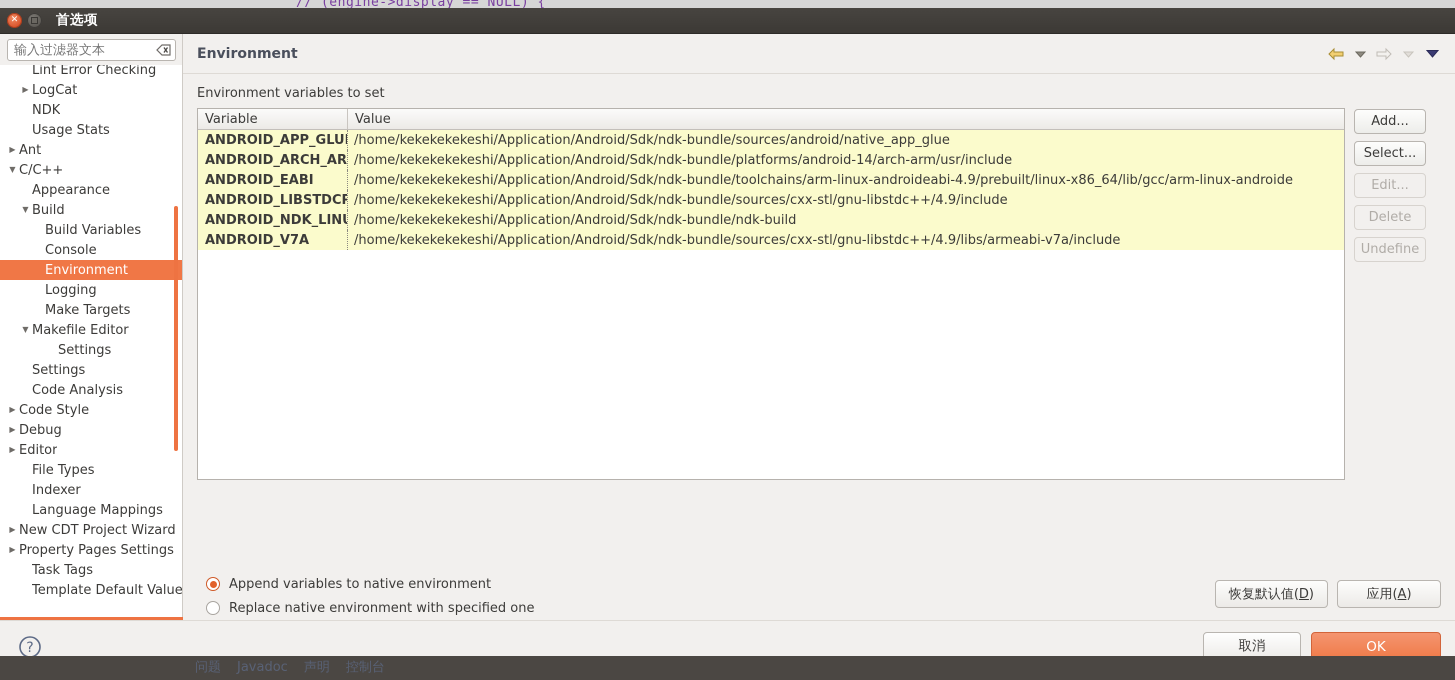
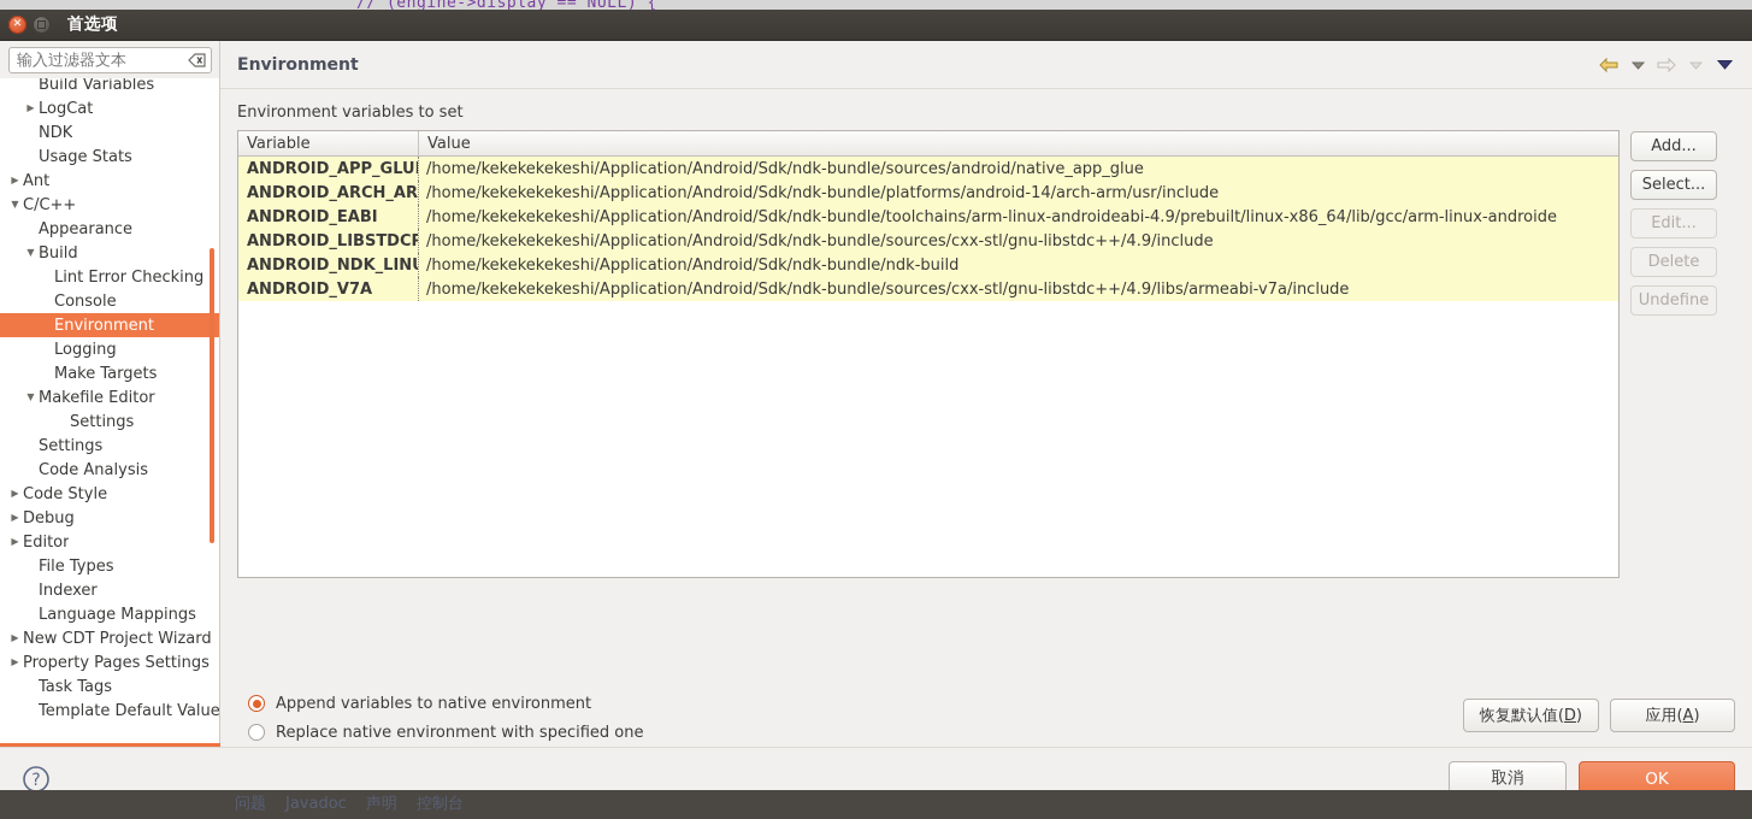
  // (engine->display == NULL) {
  ✕
  首选项
  输入过滤器文本
- Lint Error Checking
+ Build Variables
  ▶
  LogCat
  NDK
  Usage Stats
  ▶
  Ant
  ▼
  C/C++
  Appearance
  ▼
  Build
- Build Variables
+ Lint Error Checking
  Console
  Environment
  Logging
  Make Targets
  ▼
  Makefile Editor
  Settings
  Settings
  Code Analysis
  ▶
  Code Style
  ▶
  Debug
  ▶
  Editor
  File Types
  Indexer
  Language Mappings
  ▶
  New CDT Project Wizard
  ▶
  Property Pages Settings
  Task Tags
  Template Default Value
  Environment
  Environment variables to set
  Variable
  Value
  ANDROID_APP_GLU
  /home/kekekekekeshi/Application/Android/Sdk/ndk-bundle/sources/android/native_app_glue
  ANDROID_ARCH_AR
  /home/kekekekekeshi/Application/Android/Sdk/ndk-bundle/platforms/android-14/arch-arm/usr/include
  ANDROID_EABI
  /home/kekekekekeshi/Application/Android/Sdk/ndk-bundle/toolchains/arm-linux-androideabi-4.9/prebuilt/linux-x86_64/lib/gcc/arm-linux-androide
  ANDROID_LIBSTDCP
  /home/kekekekekeshi/Application/Android/Sdk/ndk-bundle/sources/cxx-stl/gnu-libstdc++/4.9/include
  ANDROID_NDK_LINU
  /home/kekekekekeshi/Application/Android/Sdk/ndk-bundle/ndk-build
  ANDROID_V7A
  /home/kekekekekeshi/Application/Android/Sdk/ndk-bundle/sources/cxx-stl/gnu-libstdc++/4.9/libs/armeabi-v7a/include
  Add...
  Select...
  Edit...
  Delete
  Undefine
  Append variables to native environment
  Replace native environment with specified one
  恢复默认值(D)
  应用(A)
  ?
  取消
  OK
  问题 Javadoc 声明 控制台
